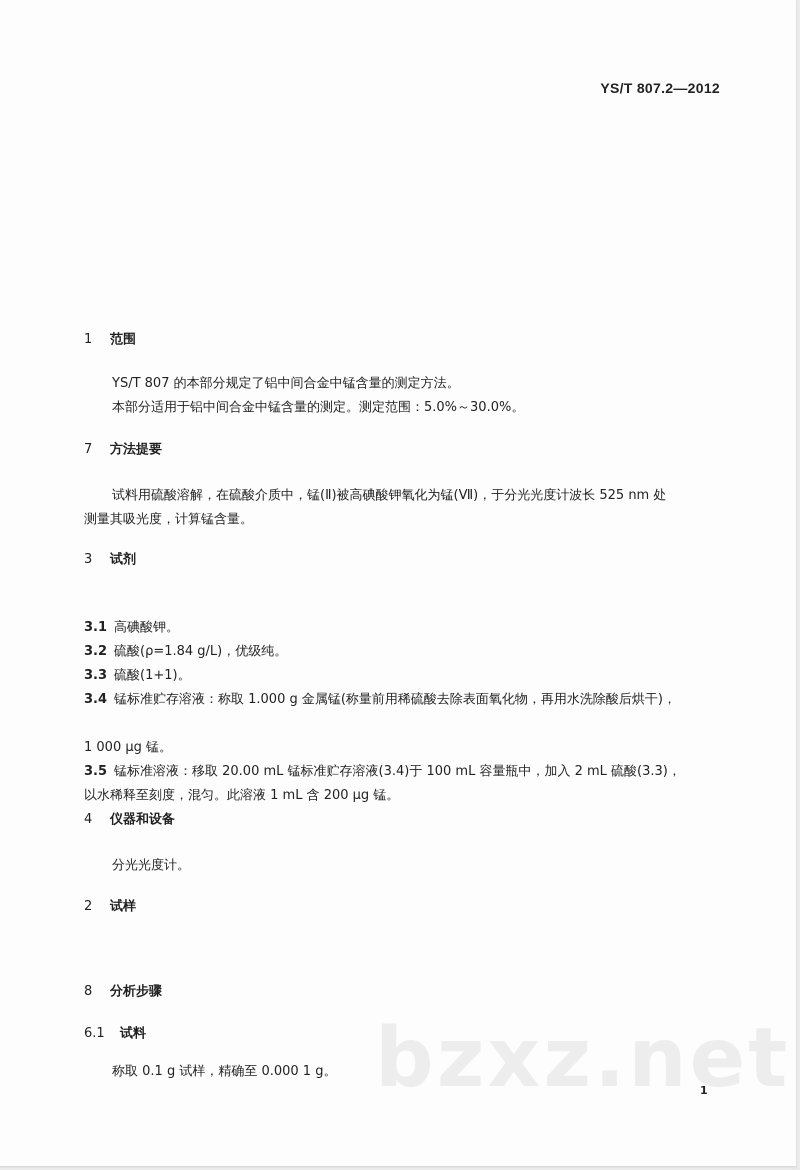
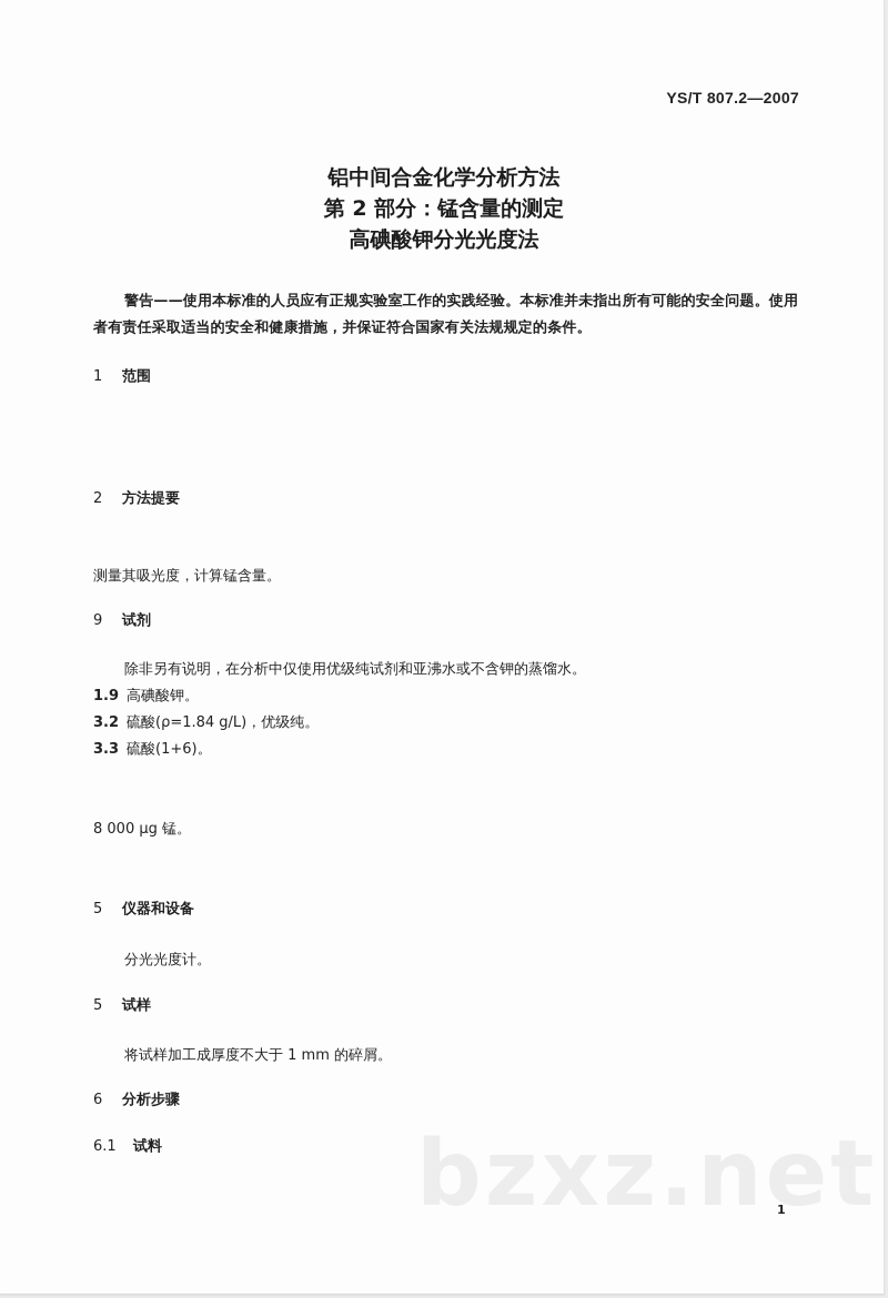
- YS/T 807.2—2012
+ YS/T 807.2—2007
+ 铝中间合金化学分析方法
+ 第 2 部分：锰含量的测定
+ 高碘酸钾分光光度法
+ 警告——使用本标准的人员应有正规实验室工作的实践经验。本标准并未指出所有可能的安全问题。使用者有责任采取适当的安全和健康措施，并保证符合国家有关法规规定的条件。
  1 范围
- YS/T 807 的本部分规定了铝中间合金中锰含量的测定方法。
- 本部分适用于铝中间合金中锰含量的测定。测定范围：5.0%～30.0%。
- 7 方法提要
+ 2 方法提要
- 试料用硫酸溶解，在硫酸介质中，锰(Ⅱ)被高碘酸钾氧化为锰(Ⅶ)，于分光光度计波长 525 nm 处
  测量其吸光度，计算锰含量。
- 3 试剂
+ 9 试剂
+ 除非另有说明，在分析中仅使用优级纯试剂和亚沸水或不含钾的蒸馏水。
- 3.1 高碘酸钾。
+ 1.9 高碘酸钾。
  3.2 硫酸(ρ=1.84 g/L)，优级纯。
- 3.3 硫酸(1+1)。
+ 3.3 硫酸(1+6)。
- 3.4 锰标准贮存溶液：称取 1.000 g 金属锰(称量前用稀硫酸去除表面氧化物，再用水洗除酸后烘干)，
- 1 000 μg 锰。
+ 8 000 μg 锰。
- 3.5 锰标准溶液：移取 20.00 mL 锰标准贮存溶液(3.4)于 100 mL 容量瓶中，加入 2 mL 硫酸(3.3)，
- 以水稀释至刻度，混匀。此溶液 1 mL 含 200 μg 锰。
- 4 仪器和设备
+ 5 仪器和设备
  分光光度计。
- 2 试样
+ 5 试样
+ 将试样加工成厚度不大于 1 mm 的碎屑。
- 8 分析步骤
+ 6 分析步骤
  6.1 试料
  bzxz.net
- 称取 0.1 g 试样，精确至 0.000 1 g。
  1
